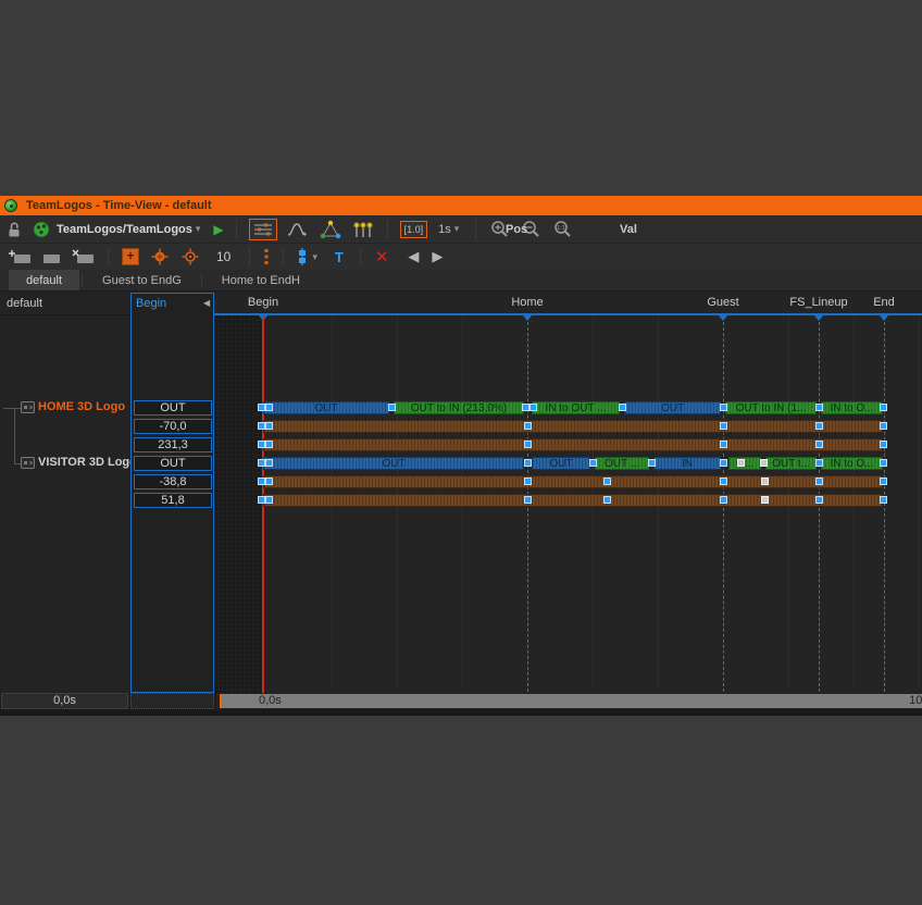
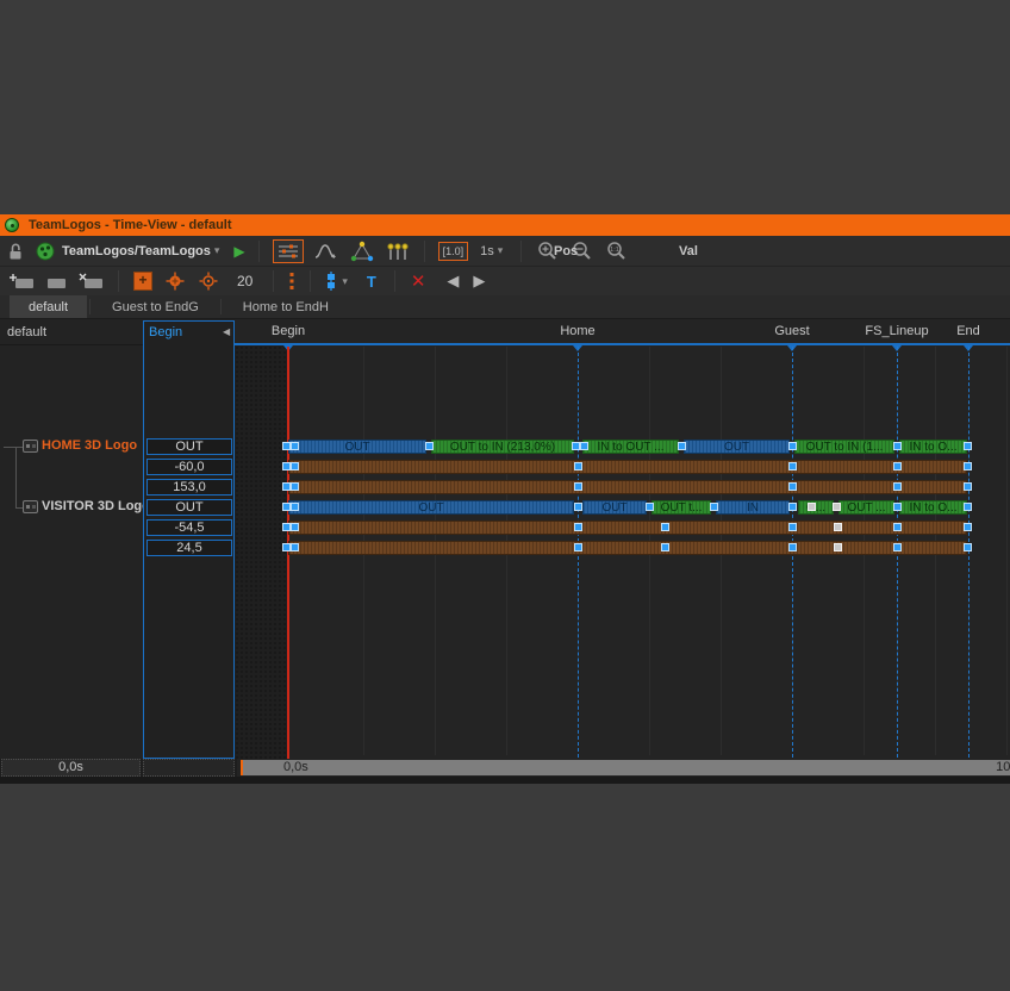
  TeamLogos - Time-View - default
  TeamLogos/TeamLogos
  ▾
  ▶
  [1.0]
  1s
  ▾
  Pos
  Val
  +
- 10
+ 20
  ▾
  T
  ✕
  ◀
  ▶
  default
  Guest to EndG
  Home to EndH
  default
  Begin
  ◀
  HOME 3D Logo
  VISITOR 3D Log
  OUT
- -70,0
+ -60,0
- 231,3
+ 153,0
  OUT
- -38,8
+ -54,5
- 51,8
+ 24,5
  Begin
  Home
  Guest
  FS_Lineup
  End
  OUT
  OUT to IN (213,0%)
  IN to OUT ...
  OUT
  OUT to IN (1...
  IN to O...
  OUT
  OUT
- OUT ...
+ OUT t...
  IN
  ...
- OUT t...
+ OUT ...
  IN to O...
  0,0s
  0,0s
